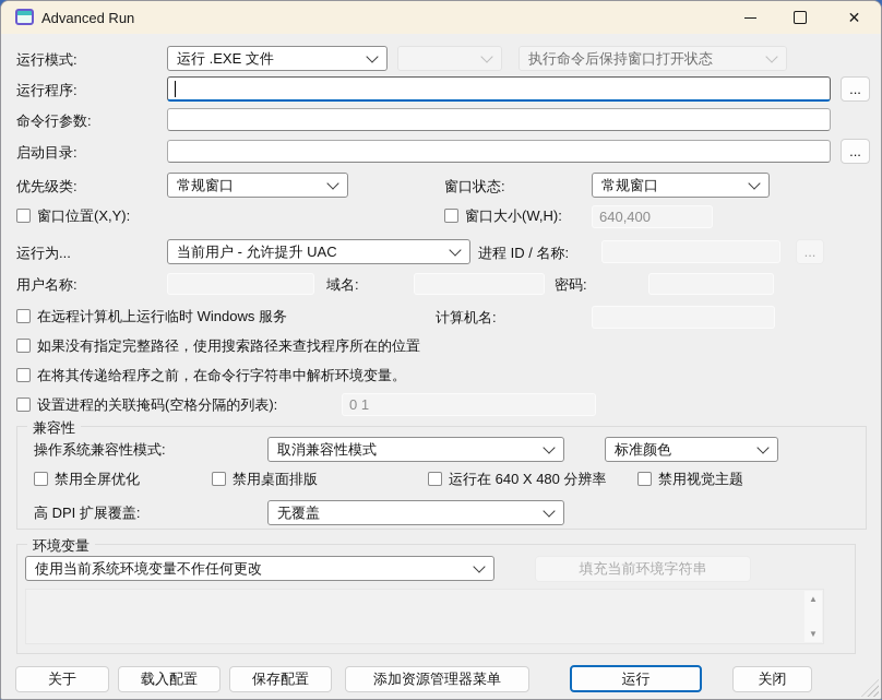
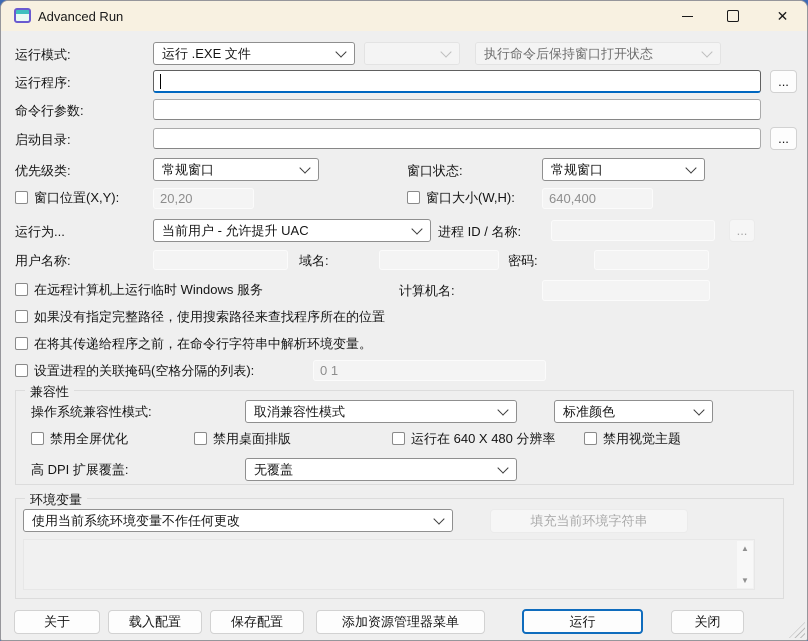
  Advanced Run
  ✕
  运行模式:
  运行 .EXE 文件
  执行命令后保持窗口打开状态
  运行程序:
  ...
  命令行参数:
  启动目录:
  ...
  优先级类:
  常规窗口
  窗口状态:
  常规窗口
  窗口位置(X,Y):
+ 20,20
  窗口大小(W,H):
  640,400
  运行为...
  当前用户 - 允许提升 UAC
  进程 ID / 名称:
  ...
  用户名称:
  域名:
  密码:
  在远程计算机上运行临时 Windows 服务
  计算机名:
  如果没有指定完整路径，使用搜索路径来查找程序所在的位置
  在将其传递给程序之前，在命令行字符串中解析环境变量。
  设置进程的关联掩码(空格分隔的列表):
  0 1
  兼容性
  操作系统兼容性模式:
  取消兼容性模式
  标准颜色
  禁用全屏优化
  禁用桌面排版
  运行在 640 X 480 分辨率
  禁用视觉主题
  高 DPI 扩展覆盖:
  无覆盖
  环境变量
  使用当前系统环境变量不作任何更改
  填充当前环境字符串
  ▲
  ▼
  关于
  载入配置
  保存配置
  添加资源管理器菜单
  运行
  关闭
